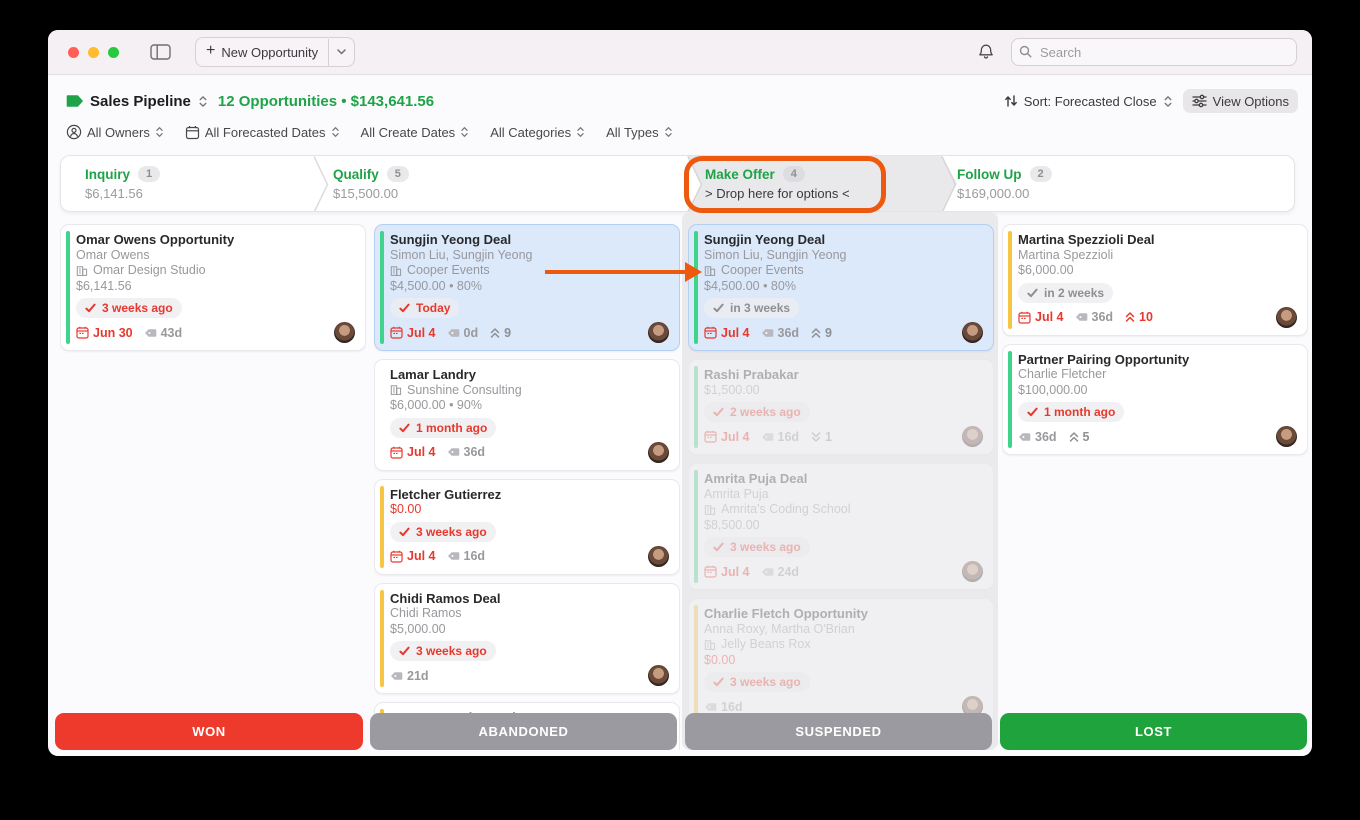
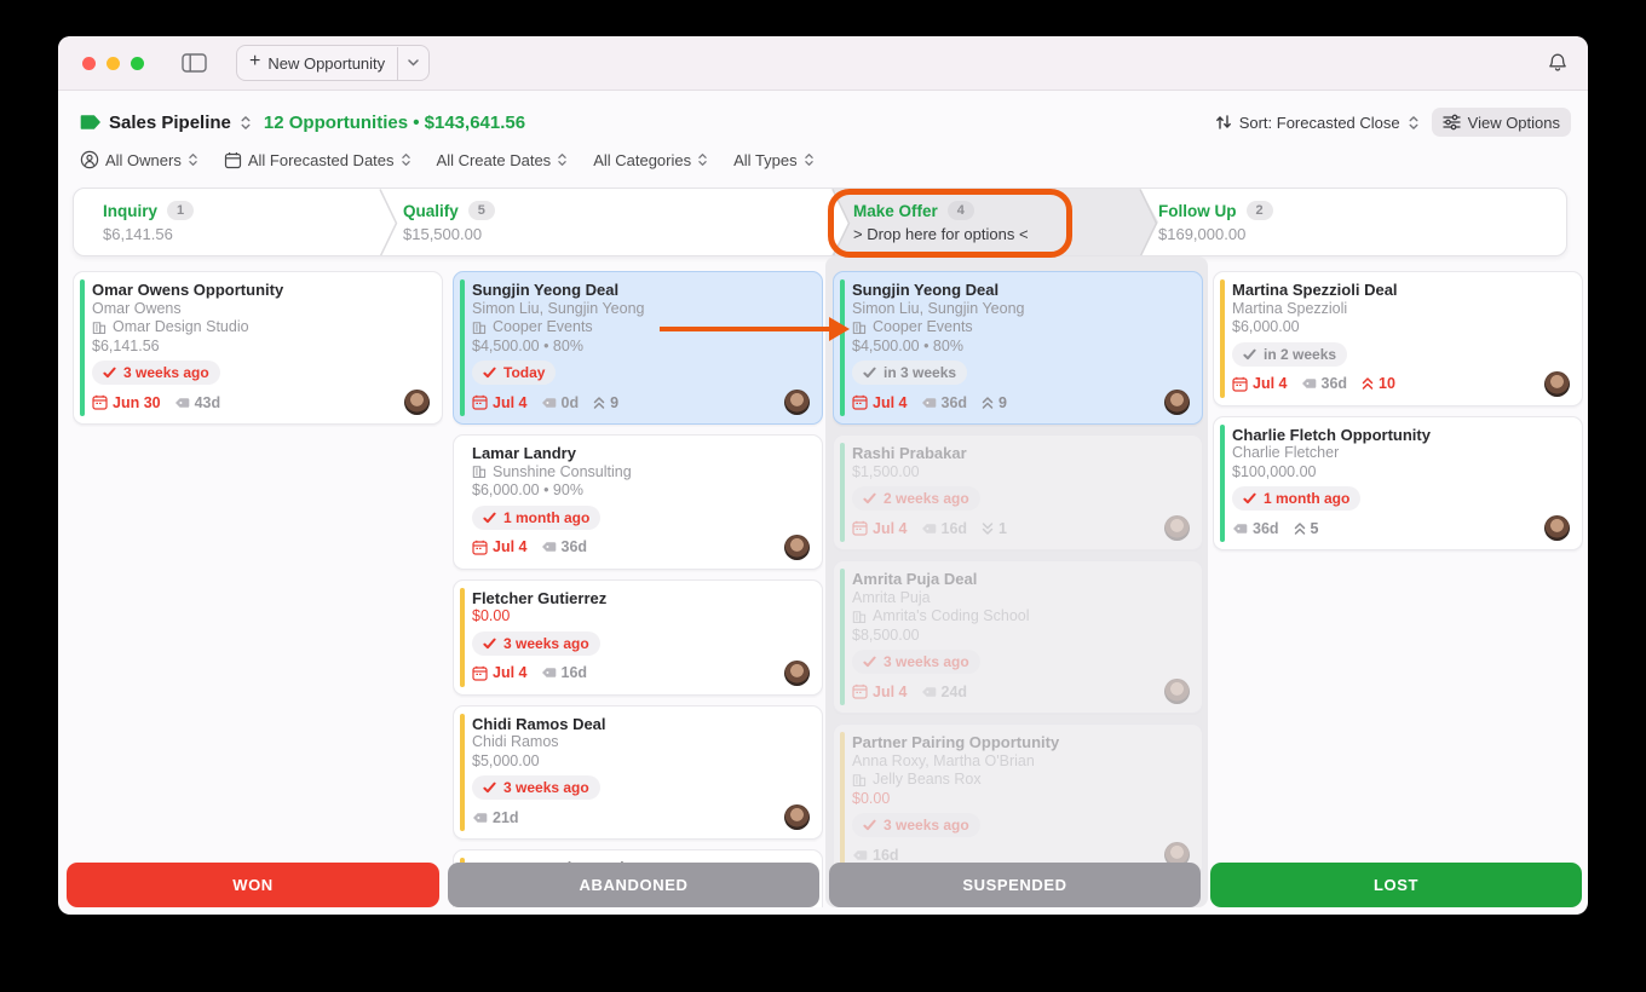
  +
  New Opportunity
- Search
  Sales Pipeline
  12 Opportunities • $143,641.56
  Sort: Forecasted Close
  View Options
  All Owners
  All Forecasted Dates
  All Create Dates
  All Categories
  All Types
  Inquiry
  1
  $6,141.56
  Qualify
  5
  $15,500.00
  Make Offer
  4
  > Drop here for options <
  Follow Up
  2
  $169,000.00
  Omar Owens Opportunity
  Omar Owens
  Omar Design Studio
  $6,141.56
  3 weeks ago
  Jun 30
  43d
  Sungjin Yeong Deal
  Simon Liu, Sungjin Yeong
  Cooper Events
  $4,500.00 • 80%
  Today
  Jul 4
  0d
  9
  Lamar Landry
  Sunshine Consulting
  $6,000.00 • 90%
  1 month ago
  Jul 4
  36d
  Fletcher Gutierrez
  $0.00
  3 weeks ago
  Jul 4
  16d
  Chidi Ramos Deal
  Chidi Ramos
  $5,000.00
  3 weeks ago
  21d
  Sungjin Yeong Deal
  Simon Liu, Sungjin Yeong
  Cooper Events
  $4,500.00 • 80%
  in 3 weeks
  Jul 4
  36d
  9
  Rashi Prabakar
  $1,500.00
  2 weeks ago
  Jul 4
  16d
  1
  Amrita Puja Deal
  Amrita Puja
  Amrita's Coding School
  $8,500.00
  3 weeks ago
  Jul 4
  24d
- Charlie Fletch Opportunity
+ Partner Pairing Opportunity
  Anna Roxy, Martha O'Brian
  Jelly Beans Rox
  $0.00
  3 weeks ago
  16d
  Martina Spezzioli Deal
  Martina Spezzioli
  $6,000.00
  in 2 weeks
  Jul 4
  36d
  10
- Partner Pairing Opportunity
+ Charlie Fletch Opportunity
  Charlie Fletcher
  $100,000.00
  1 month ago
  36d
  5
  WON
  ABANDONED
  SUSPENDED
  LOST
